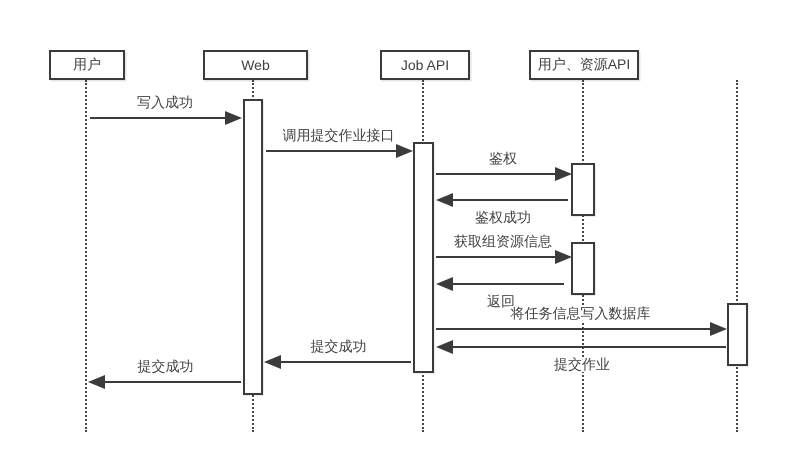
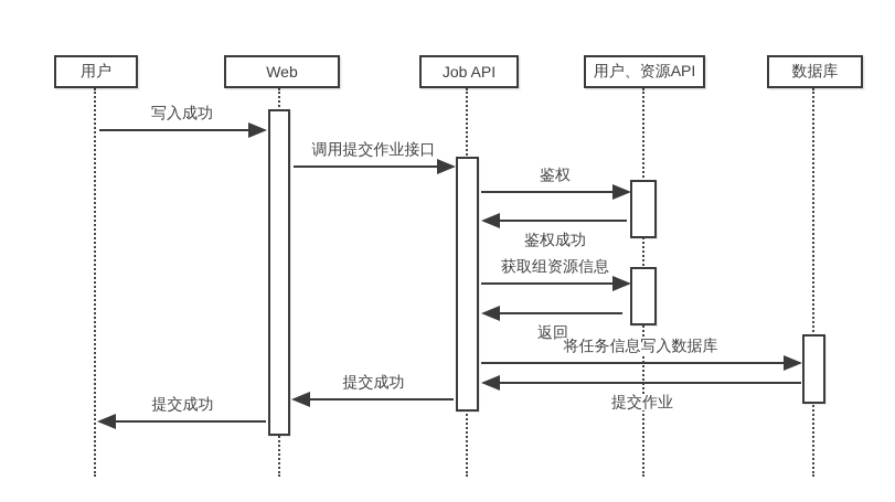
  用户
  Web
  Job API
  用户、资源API
+ 数据库
  写入成功
  调用提交作业接口
  鉴权
  鉴权成功
  获取组资源信息
  返回
  将任务信息写入数据库
  提交作业
  提交成功
  提交成功
